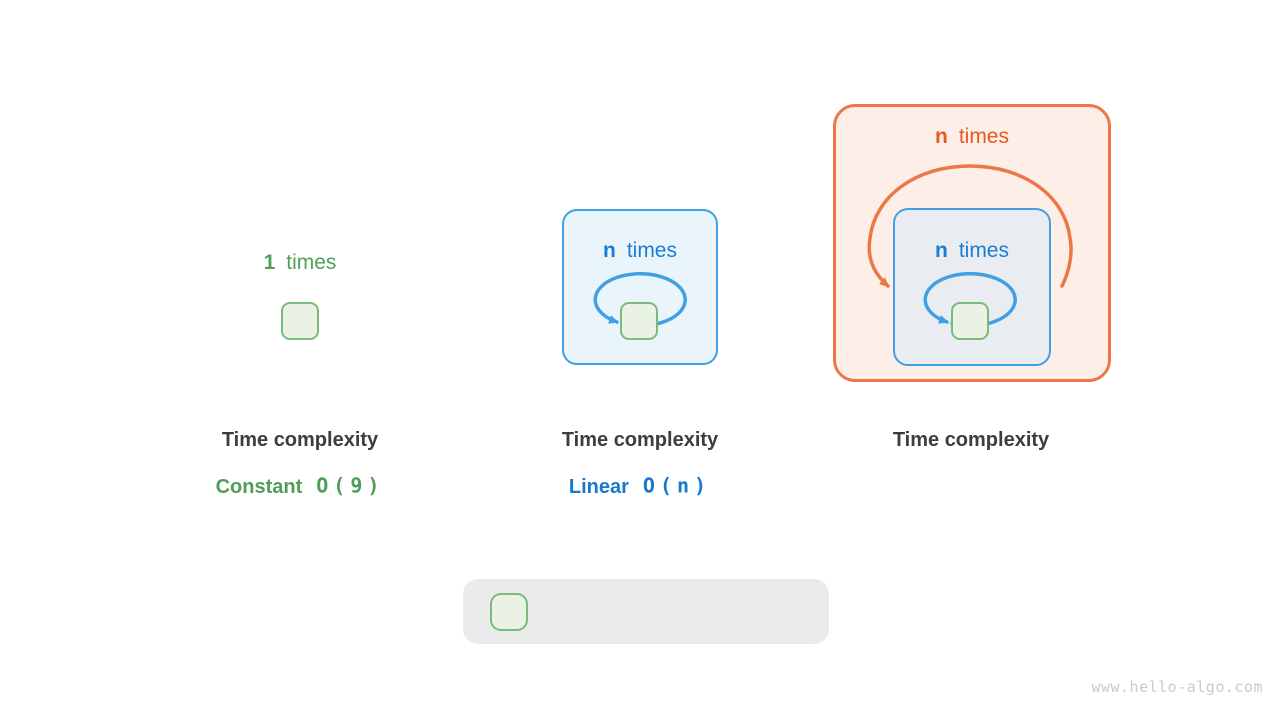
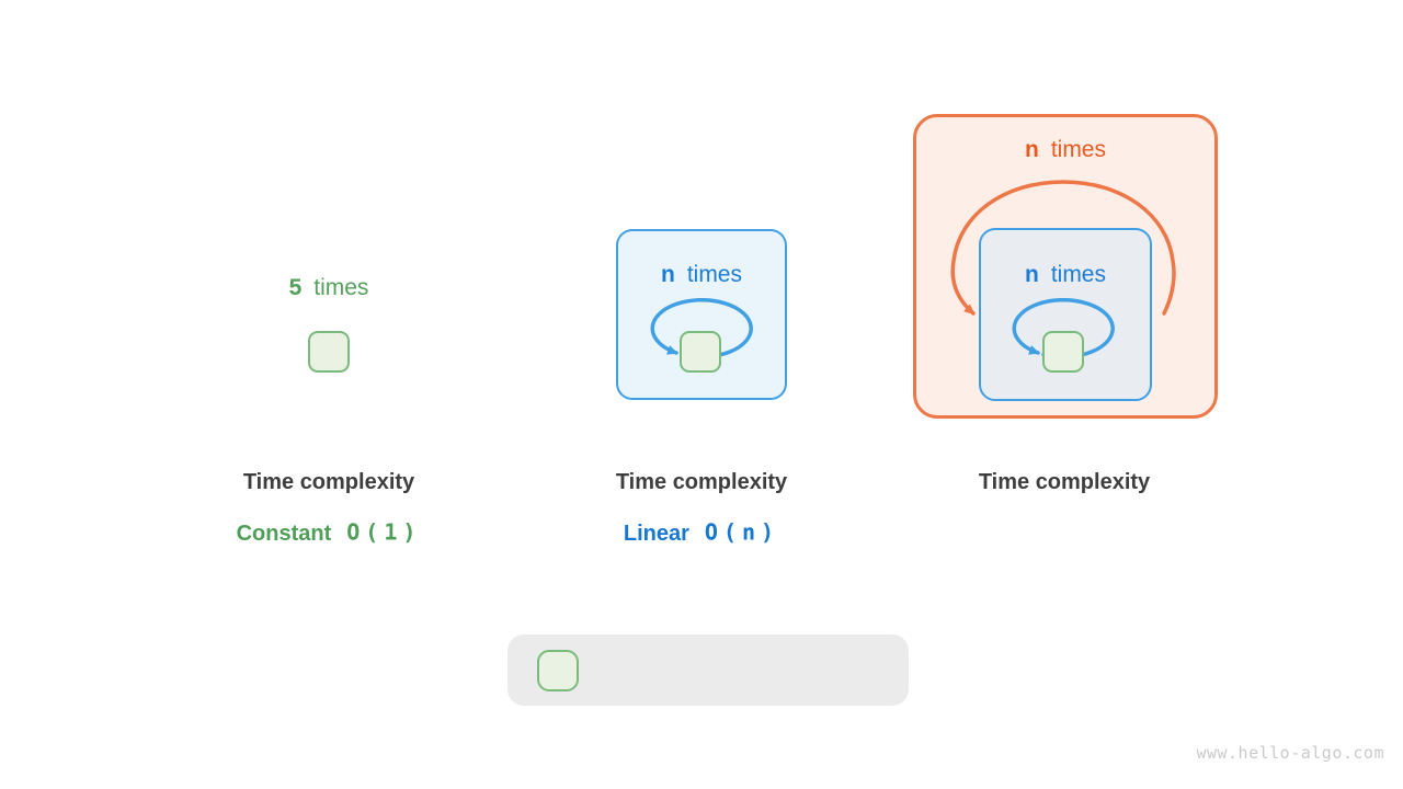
- 1
+ 5
  times
  n
  times
  n
  times
  n
  times
  Time complexity
  Constant
- O(9)
+ O(1)
  Time complexity
  Linear
  O(n)
  Time complexity
  www.hello-algo.com
